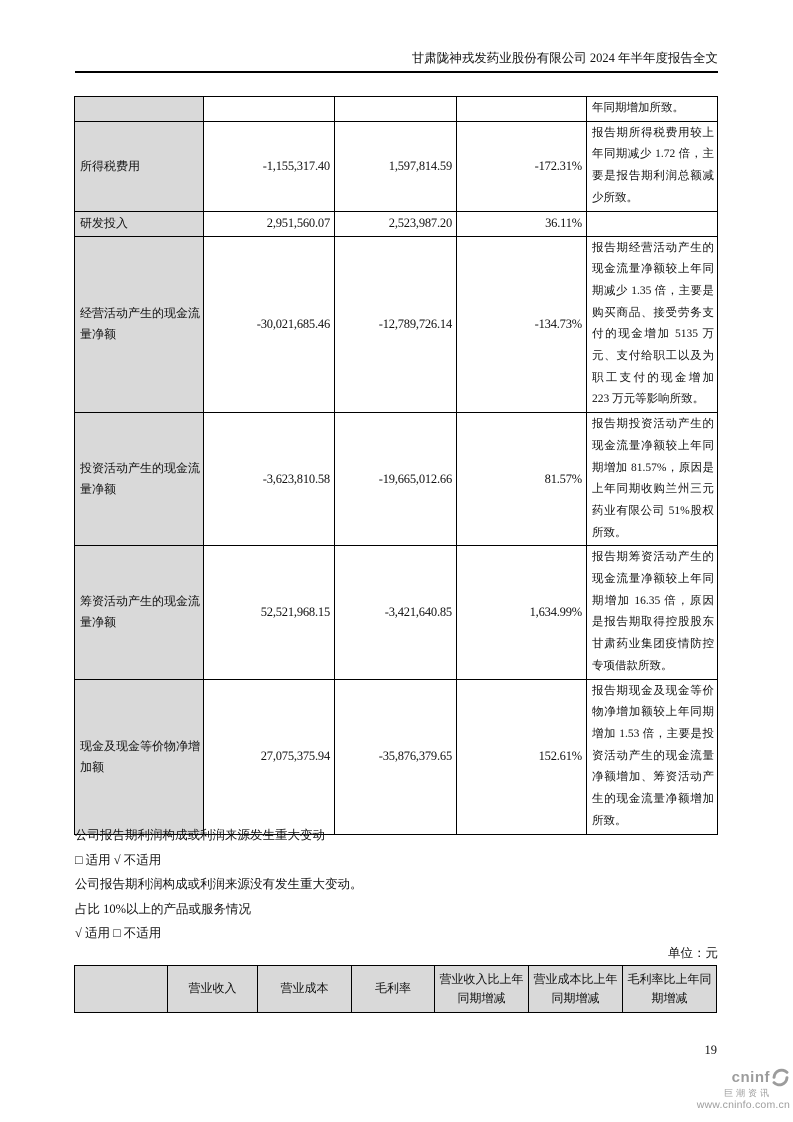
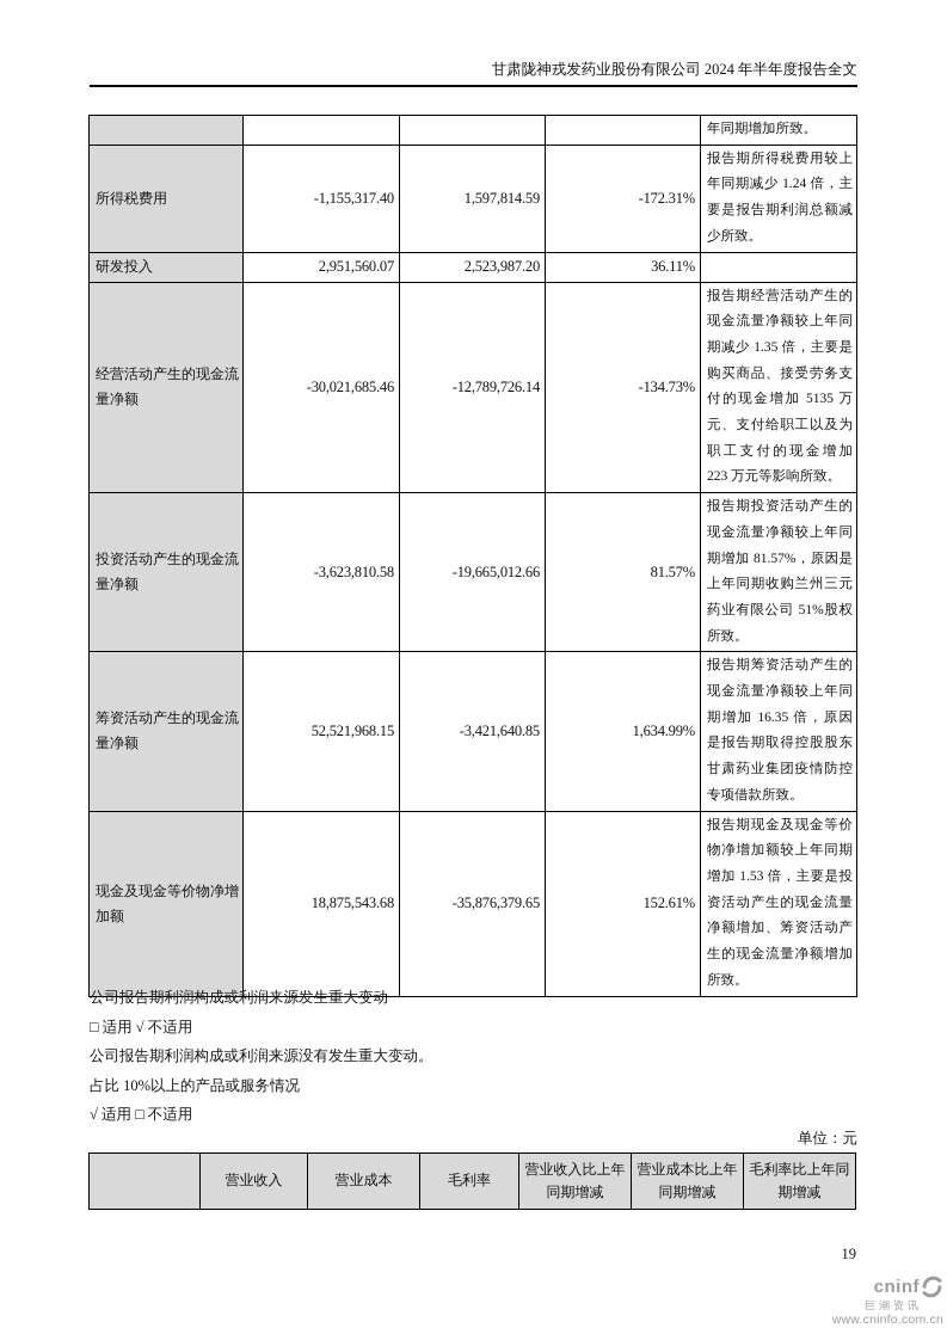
  甘肃陇神戎发药业股份有限公司 2024 年半年度报告全文
  				年同期增加所致。
- 所得税费用	-1,155,317.40	1,597,814.59	-172.31%	报告期所得税费用较上年同期减少 1.72 倍，主要是报告期利润总额减少所致。
+ 所得税费用	-1,155,317.40	1,597,814.59	-172.31%	报告期所得税费用较上年同期减少 1.24 倍，主要是报告期利润总额减少所致。
  研发投入	2,951,560.07	2,523,987.20	36.11%
  经营活动产生的现金流量净额	-30,021,685.46	-12,789,726.14	-134.73%	报告期经营活动产生的现金流量净额较上年同期减少 1.35 倍，主要是购买商品、接受劳务支付的现金增加 5135 万元、支付给职工以及为职工支付的现金增加 223 万元等影响所致。
  投资活动产生的现金流量净额	-3,623,810.58	-19,665,012.66	81.57%	报告期投资活动产生的现金流量净额较上年同期增加 81.57%，原因是上年同期收购兰州三元药业有限公司 51%股权所致。
  筹资活动产生的现金流量净额	52,521,968.15	-3,421,640.85	1,634.99%	报告期筹资活动产生的现金流量净额较上年同期增加 16.35 倍，原因是报告期取得控股股东甘肃药业集团疫情防控专项借款所致。
- 现金及现金等价物净增加额	27,075,375.94	-35,876,379.65	152.61%	报告期现金及现金等价物净增加额较上年同期增加 1.53 倍，主要是投资活动产生的现金流量净额增加、筹资活动产生的现金流量净额增加所致。
+ 现金及现金等价物净增加额	18,875,543.68	-35,876,379.65	152.61%	报告期现金及现金等价物净增加额较上年同期增加 1.53 倍，主要是投资活动产生的现金流量净额增加、筹资活动产生的现金流量净额增加所致。
  公司报告期利润构成或利润来源发生重大变动
  □ 适用 √ 不适用
  公司报告期利润构成或利润来源没有发生重大变动。
  占比 10%以上的产品或服务情况
  √ 适用 □ 不适用
  单位：元
  	营业收入	营业成本	毛利率	营业收入比上年 同期增减	营业成本比上年 同期增减	毛利率比上年同 期增减
  19
  cninf
  巨潮资讯
  www.cninfo.com.cn
